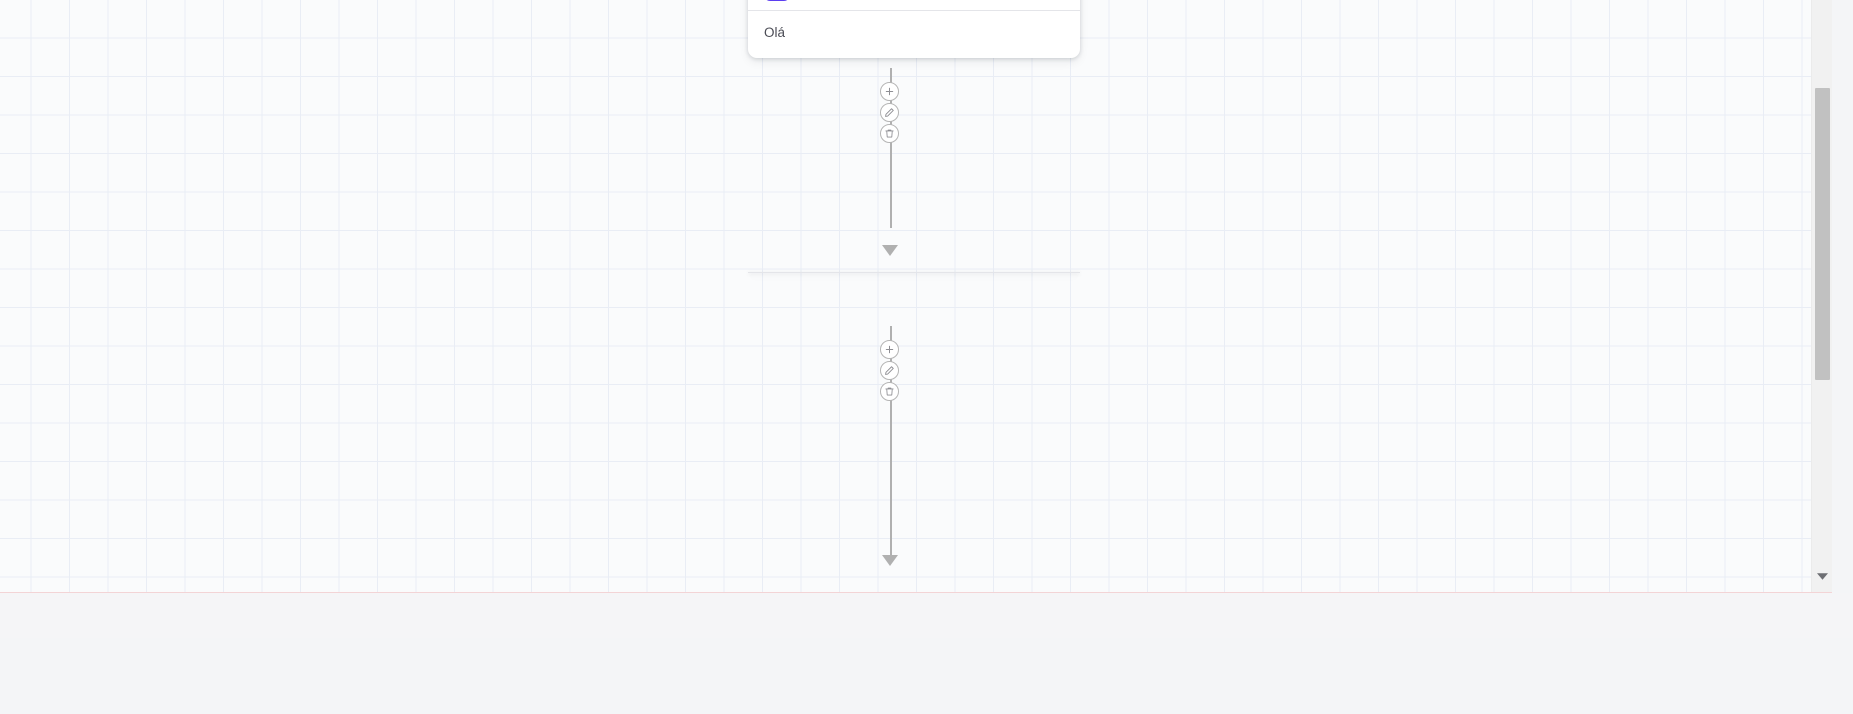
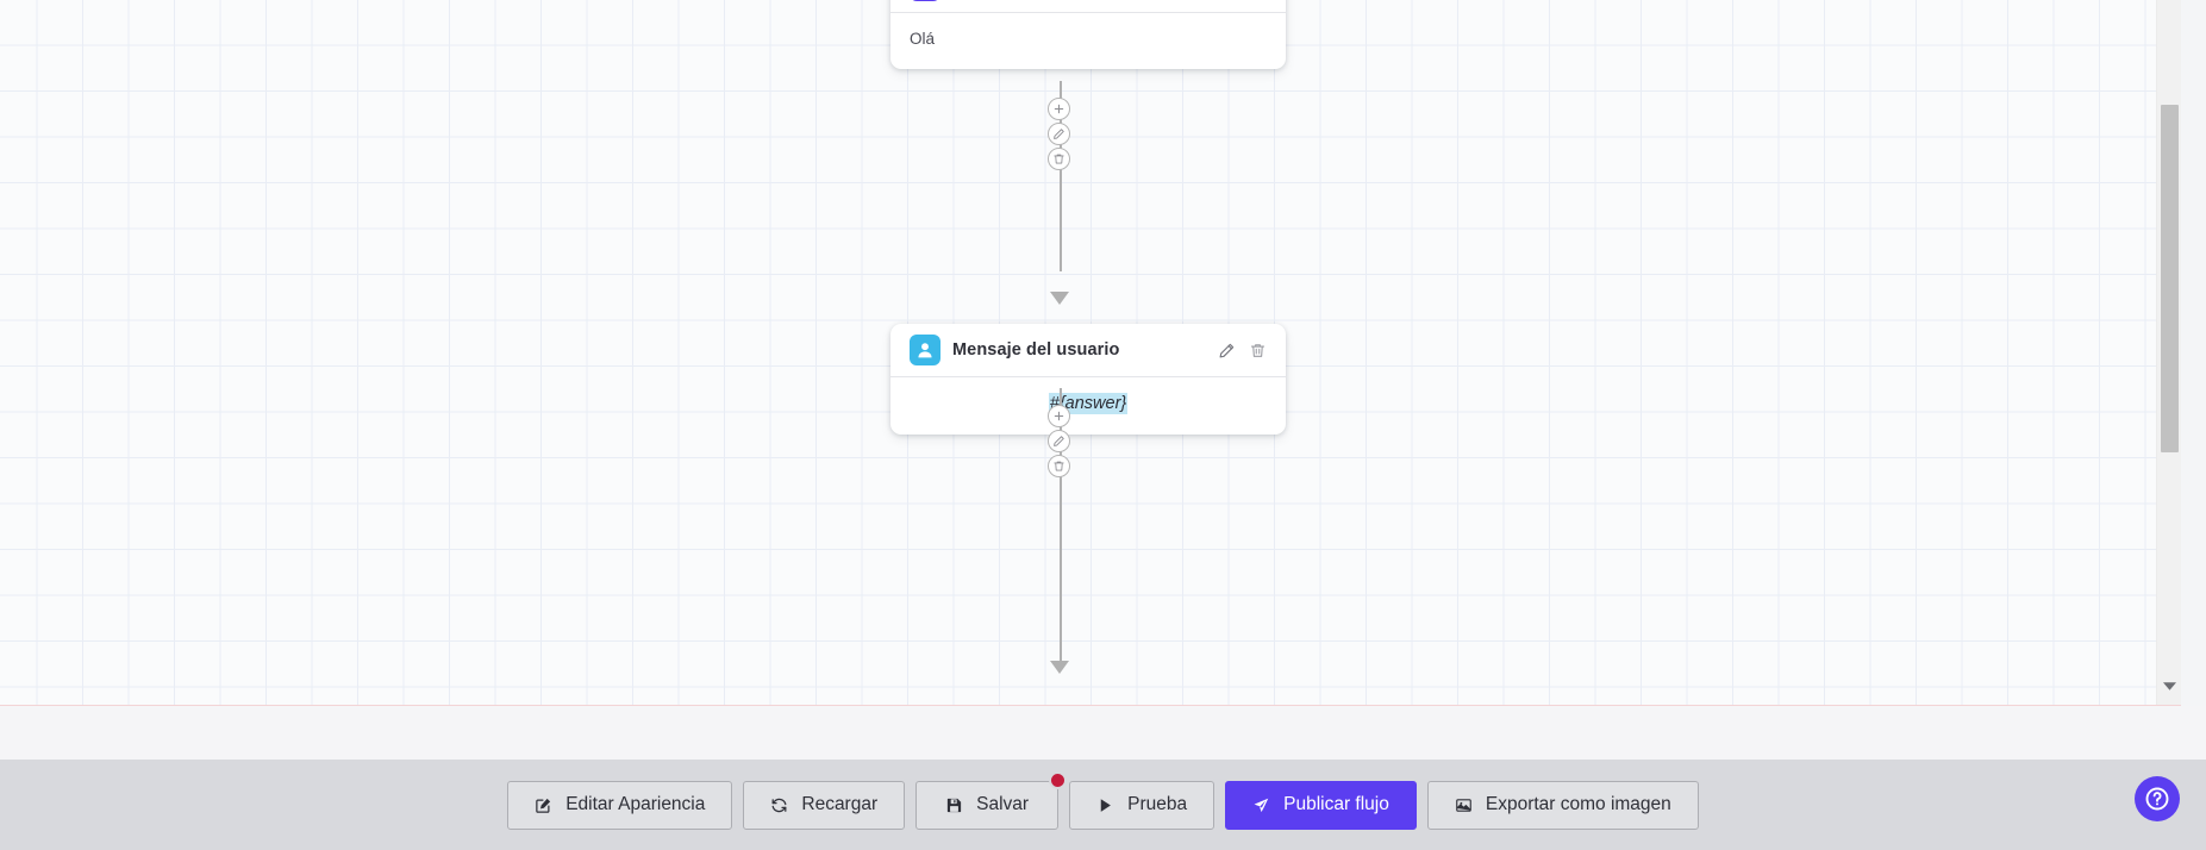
  Olá
+ Mensaje del usuario
+ #{answer}
+ Editar Apariencia
+ Recargar
+ Salvar
+ Prueba
+ Publicar flujo
+ Exportar como imagen
